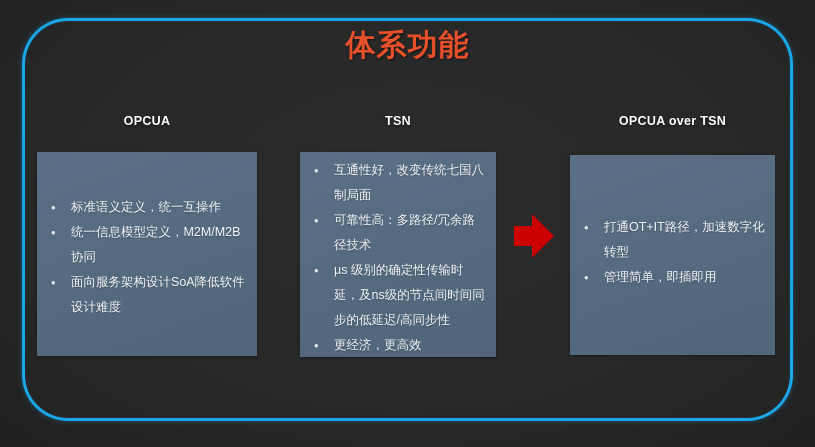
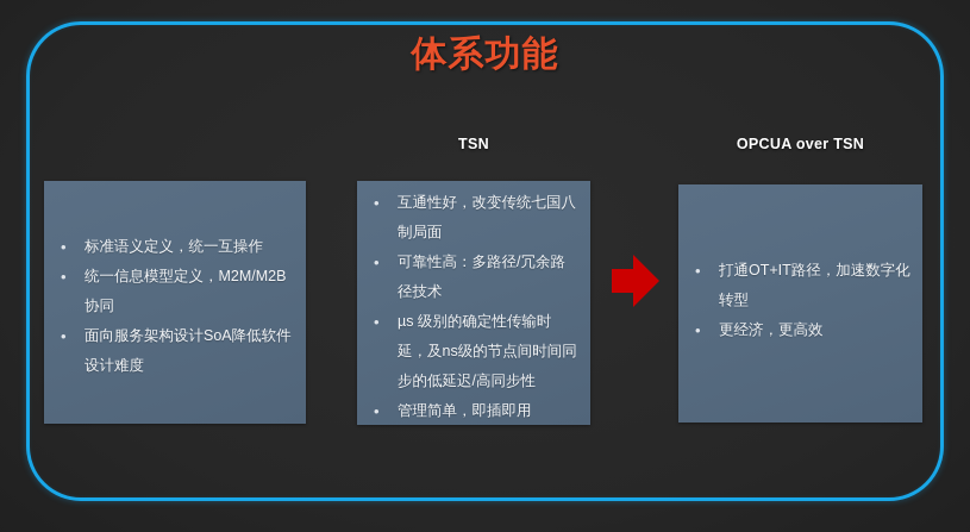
  体系功能
- OPCUA
  •
  标准语义定义，统一互操作
  •
  统一信息模型定义，M2M/M2B协同
  •
  面向服务架构设计SoA降低软件设计难度
  TSN
  •
  互通性好，改变传统七国八制局面
  •
  可靠性高：多路径/冗余路径技术
  •
  µs 级别的确定性传输时延，及ns级的节点间时间同步的低延迟/高同步性
  •
- 更经济，更高效
+ 管理简单，即插即用
  OPCUA over TSN
  •
  打通OT+IT路径，加速数字化转型
  •
- 管理简单，即插即用
+ 更经济，更高效
